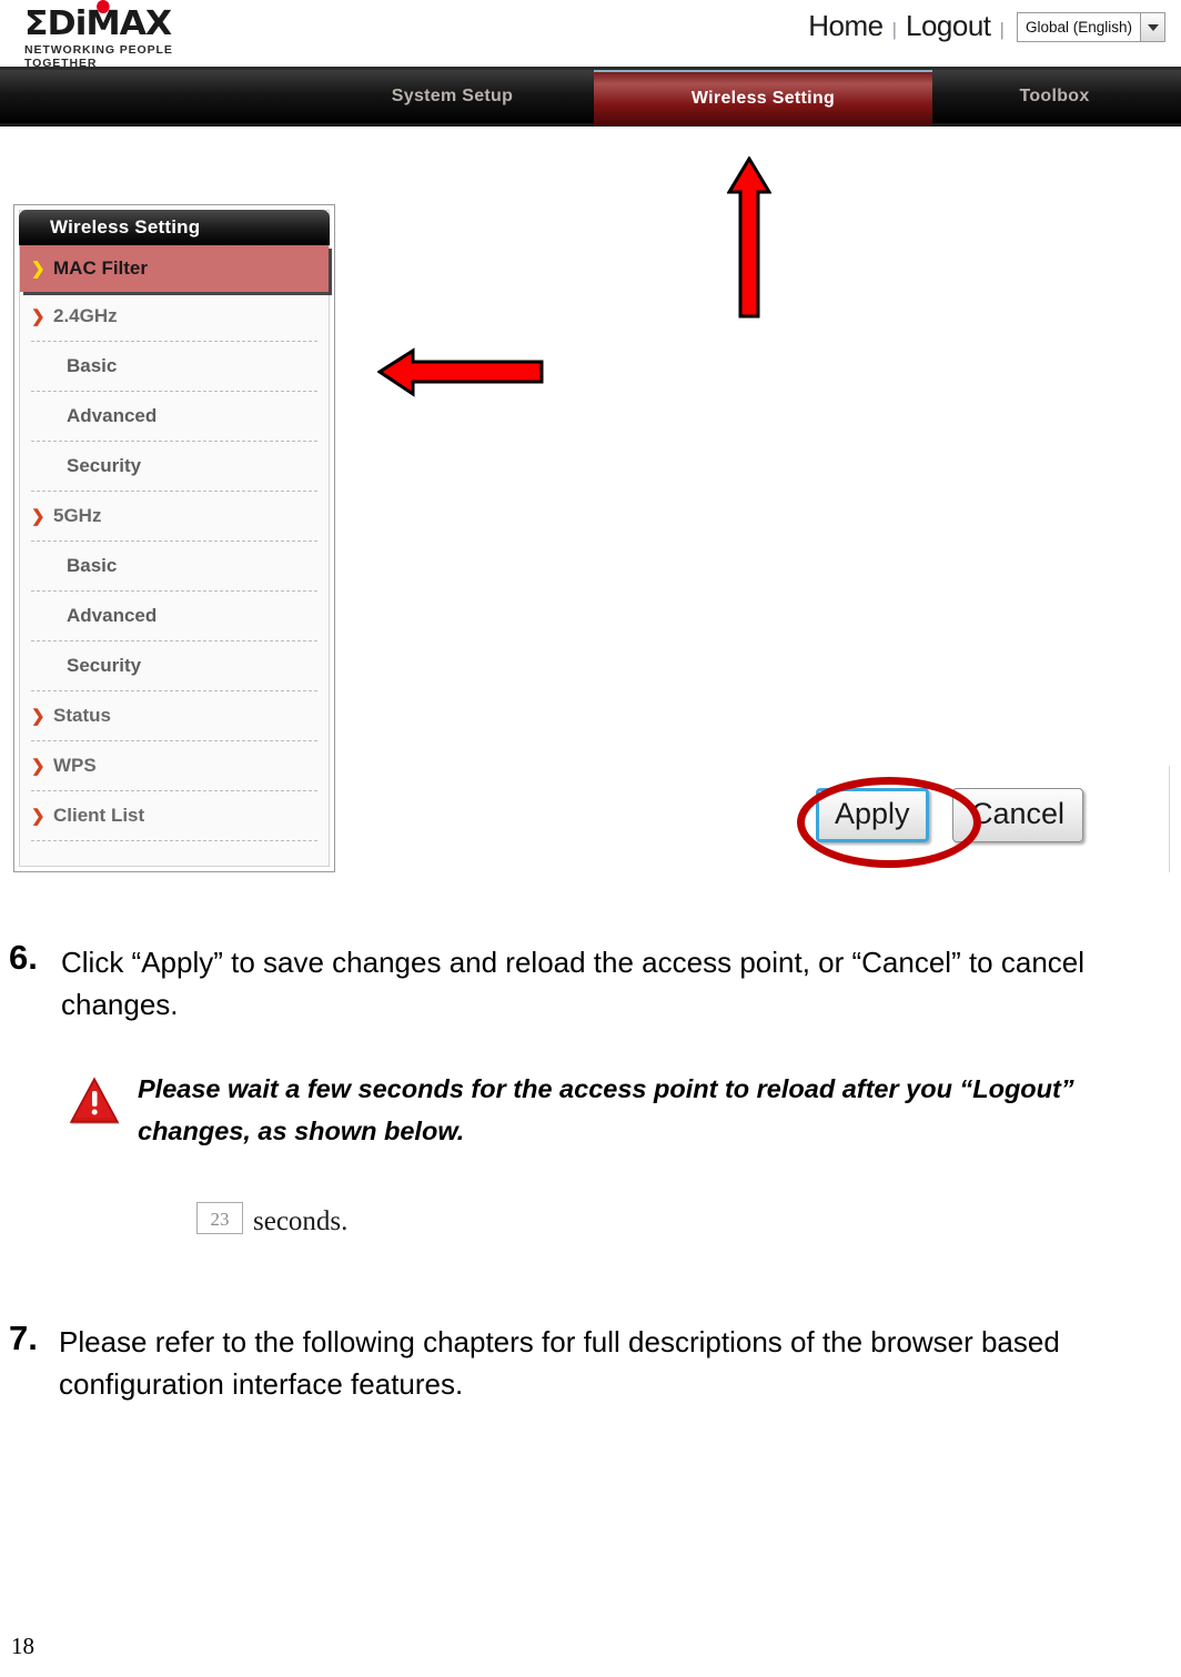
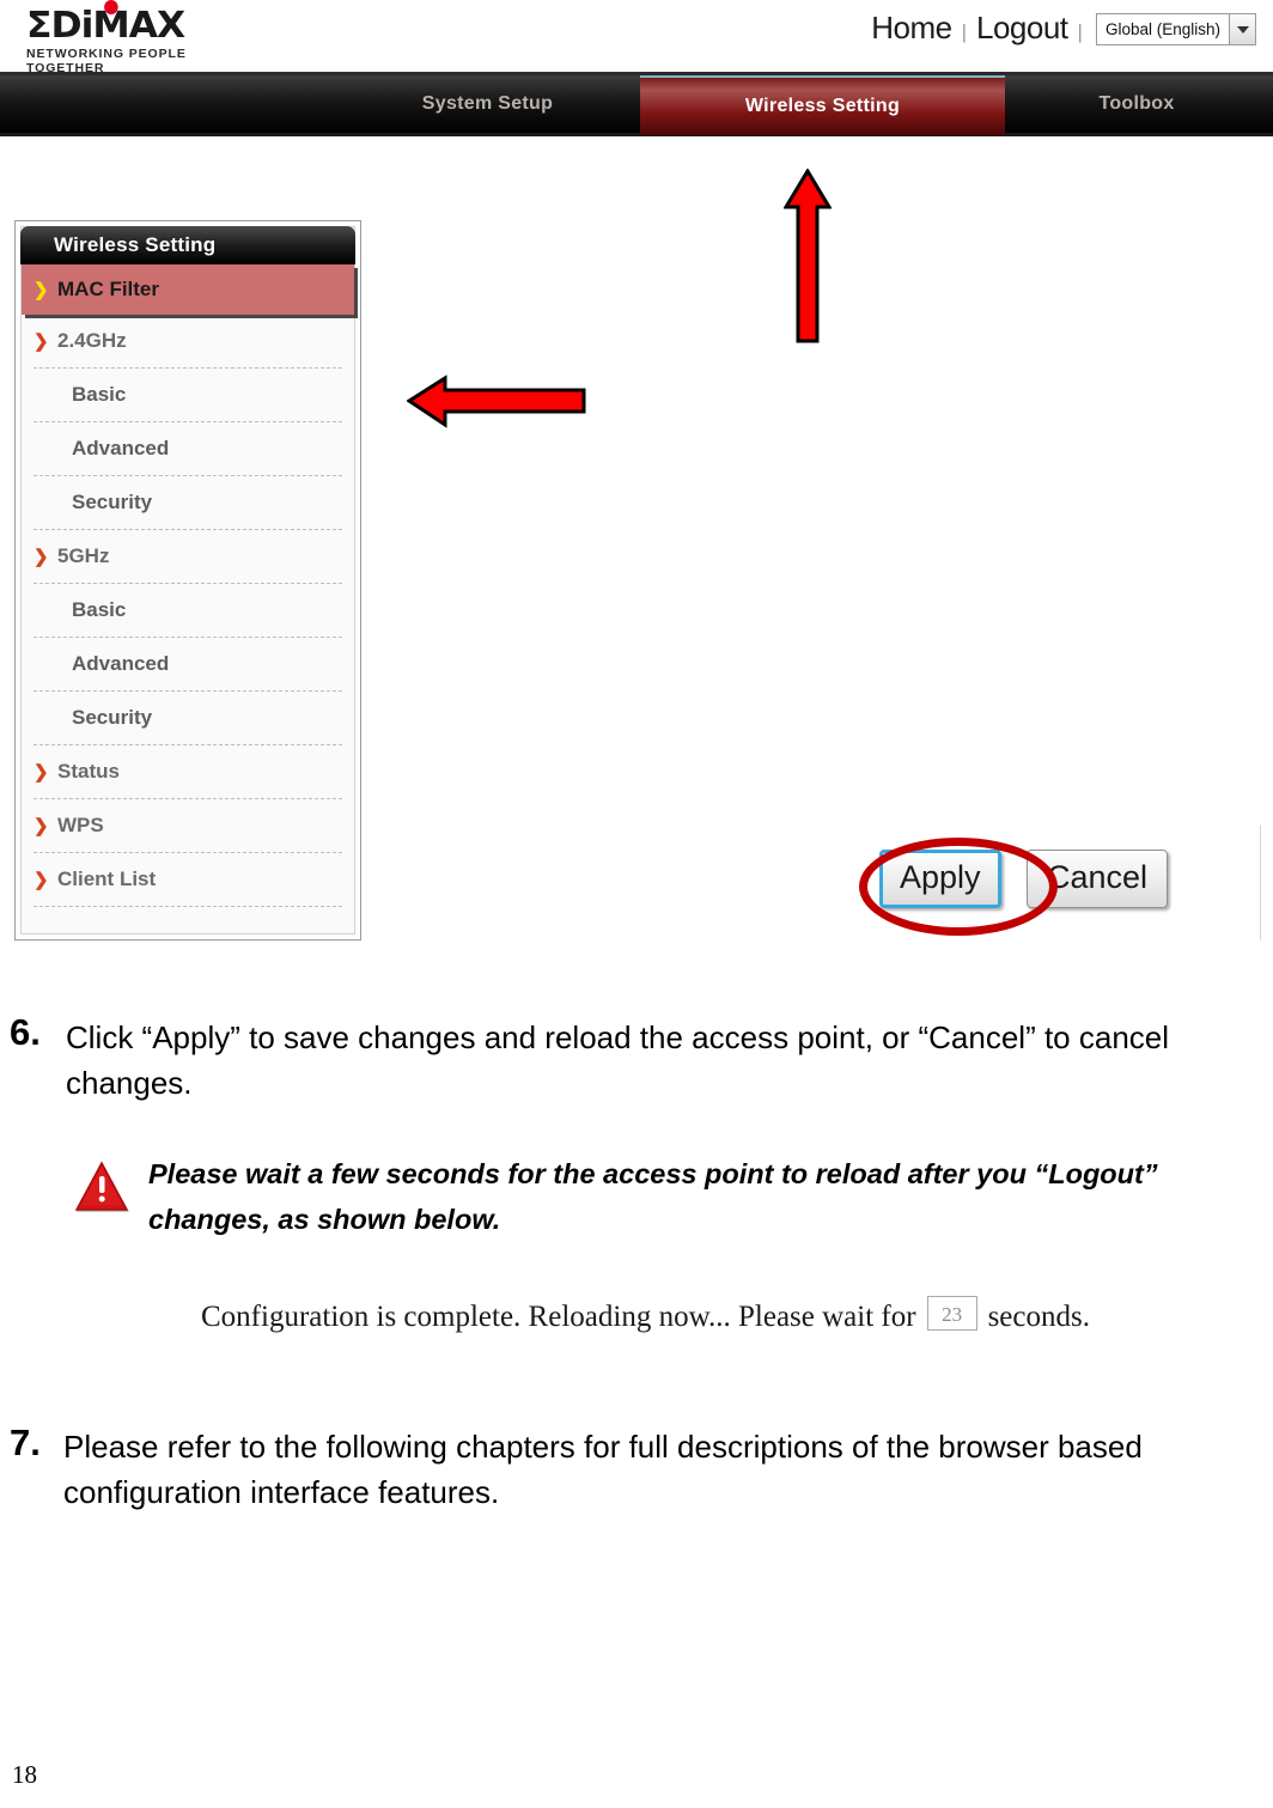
  ΣDiMAX
  NETWORKING PEOPLE TOGETHER
  Home
  |
  Logout
  |
  Global (English)
  System Setup
  Wireless Setting
  Toolbox
  Wireless Setting
  ❯
  MAC Filter
  ❯
  2.4GHz
  Basic
  Advanced
  Security
  ❯
  5GHz
  Basic
  Advanced
  Security
  ❯
  Status
  ❯
  WPS
  ❯
  Client List
  Apply Cancel
  6.
  Click “Apply” to save changes and reload the access point, or “Cancel” to cancel changes.
  Please wait a few seconds for the access point to reload after you “Logout” changes, as shown below.
+ Configuration is complete. Reloading now... Please wait for
  23
  seconds.
  7.
  Please refer to the following chapters for full descriptions of the browser based configuration interface features.
  18
